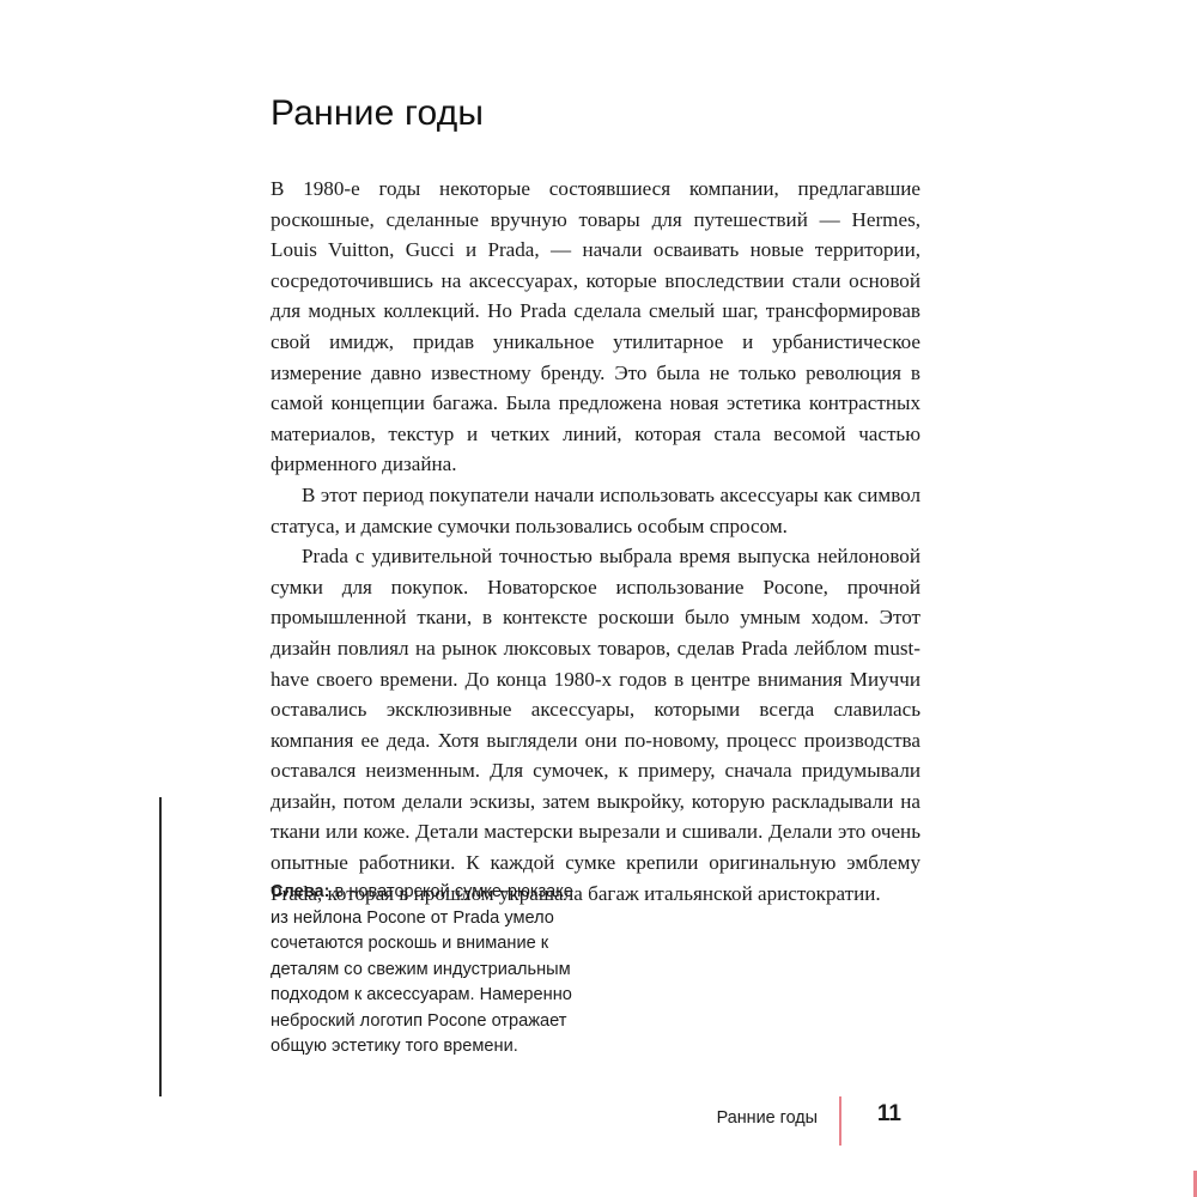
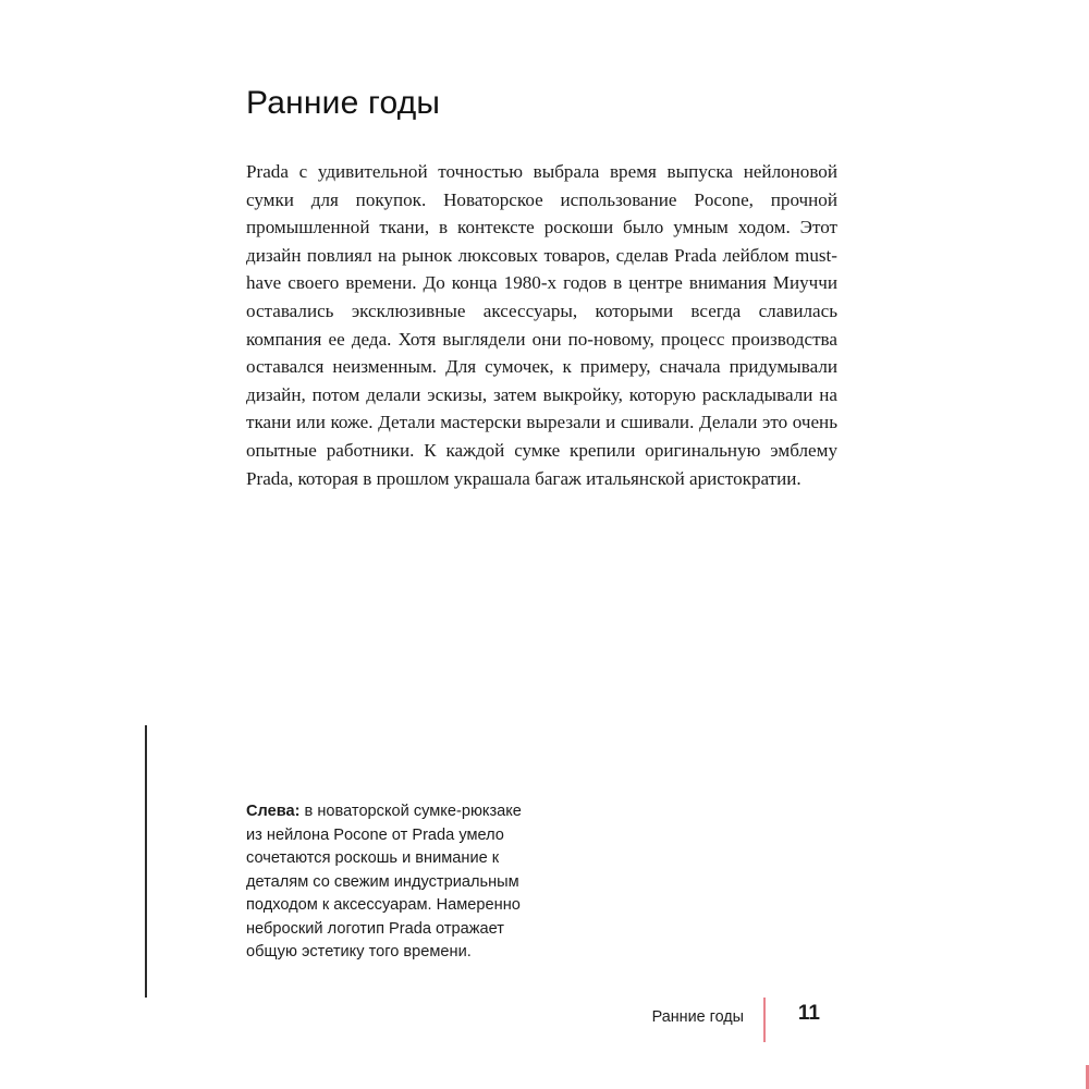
  Ранние годы
- В 1980-е годы некоторые состоявшиеся компании, предлагавшие роскошные, сделанные вручную товары для путешествий — Hermes, Louis Vuitton, Gucci и Prada, — начали осваивать новые территории, сосредоточившись на аксессуарах, которые впоследствии стали основой для модных коллекций. Но Prada сделала смелый шаг, трансформировав свой имидж, придав уникальное утилитарное и урбанистическое измерение давно известному бренду. Это была не только революция в самой концепции багажа. Была предложена новая эстетика контрастных материалов, текстур и четких линий, которая стала весомой частью фирменного дизайна.
- В этот период покупатели начали использовать аксессуары как символ статуса, и дамские сумочки пользовались особым спросом.
  Prada с удивительной точностью выбрала время выпуска нейлоновой сумки для покупок. Новаторское использование Pocone, прочной промышленной ткани, в контексте роскоши было умным ходом. Этот дизайн повлиял на рынок люксовых товаров, сделав Prada лейблом must-have своего времени. До конца 1980-х годов в центре внимания Миуччи оставались эксклюзивные аксессуары, которыми всегда славилась компания ее деда. Хотя выглядели они по-новому, процесс производства оставался неизменным. Для сумочек, к примеру, сначала придумывали дизайн, потом делали эскизы, затем выкройку, которую раскладывали на ткани или коже. Детали мастерски вырезали и сшивали. Делали это очень опытные работники. К каждой сумке крепили оригинальную эмблему Prada, которая в прошлом украшала багаж итальянской аристократии.
- Слева: в новаторской сумке-рюкзаке из нейлона Pocone от Prada умело сочетаются роскошь и внимание к деталям со свежим индустриальным подходом к аксессуарам. Намеренно неброский логотип Pocone отражает общую эстетику того времени.
+ Слева: в новаторской сумке-рюкзаке из нейлона Pocone от Prada умело сочетаются роскошь и внимание к деталям со свежим индустриальным подходом к аксессуарам. Намеренно неброский логотип Prada отражает общую эстетику того времени.
  Ранние годы
  11
